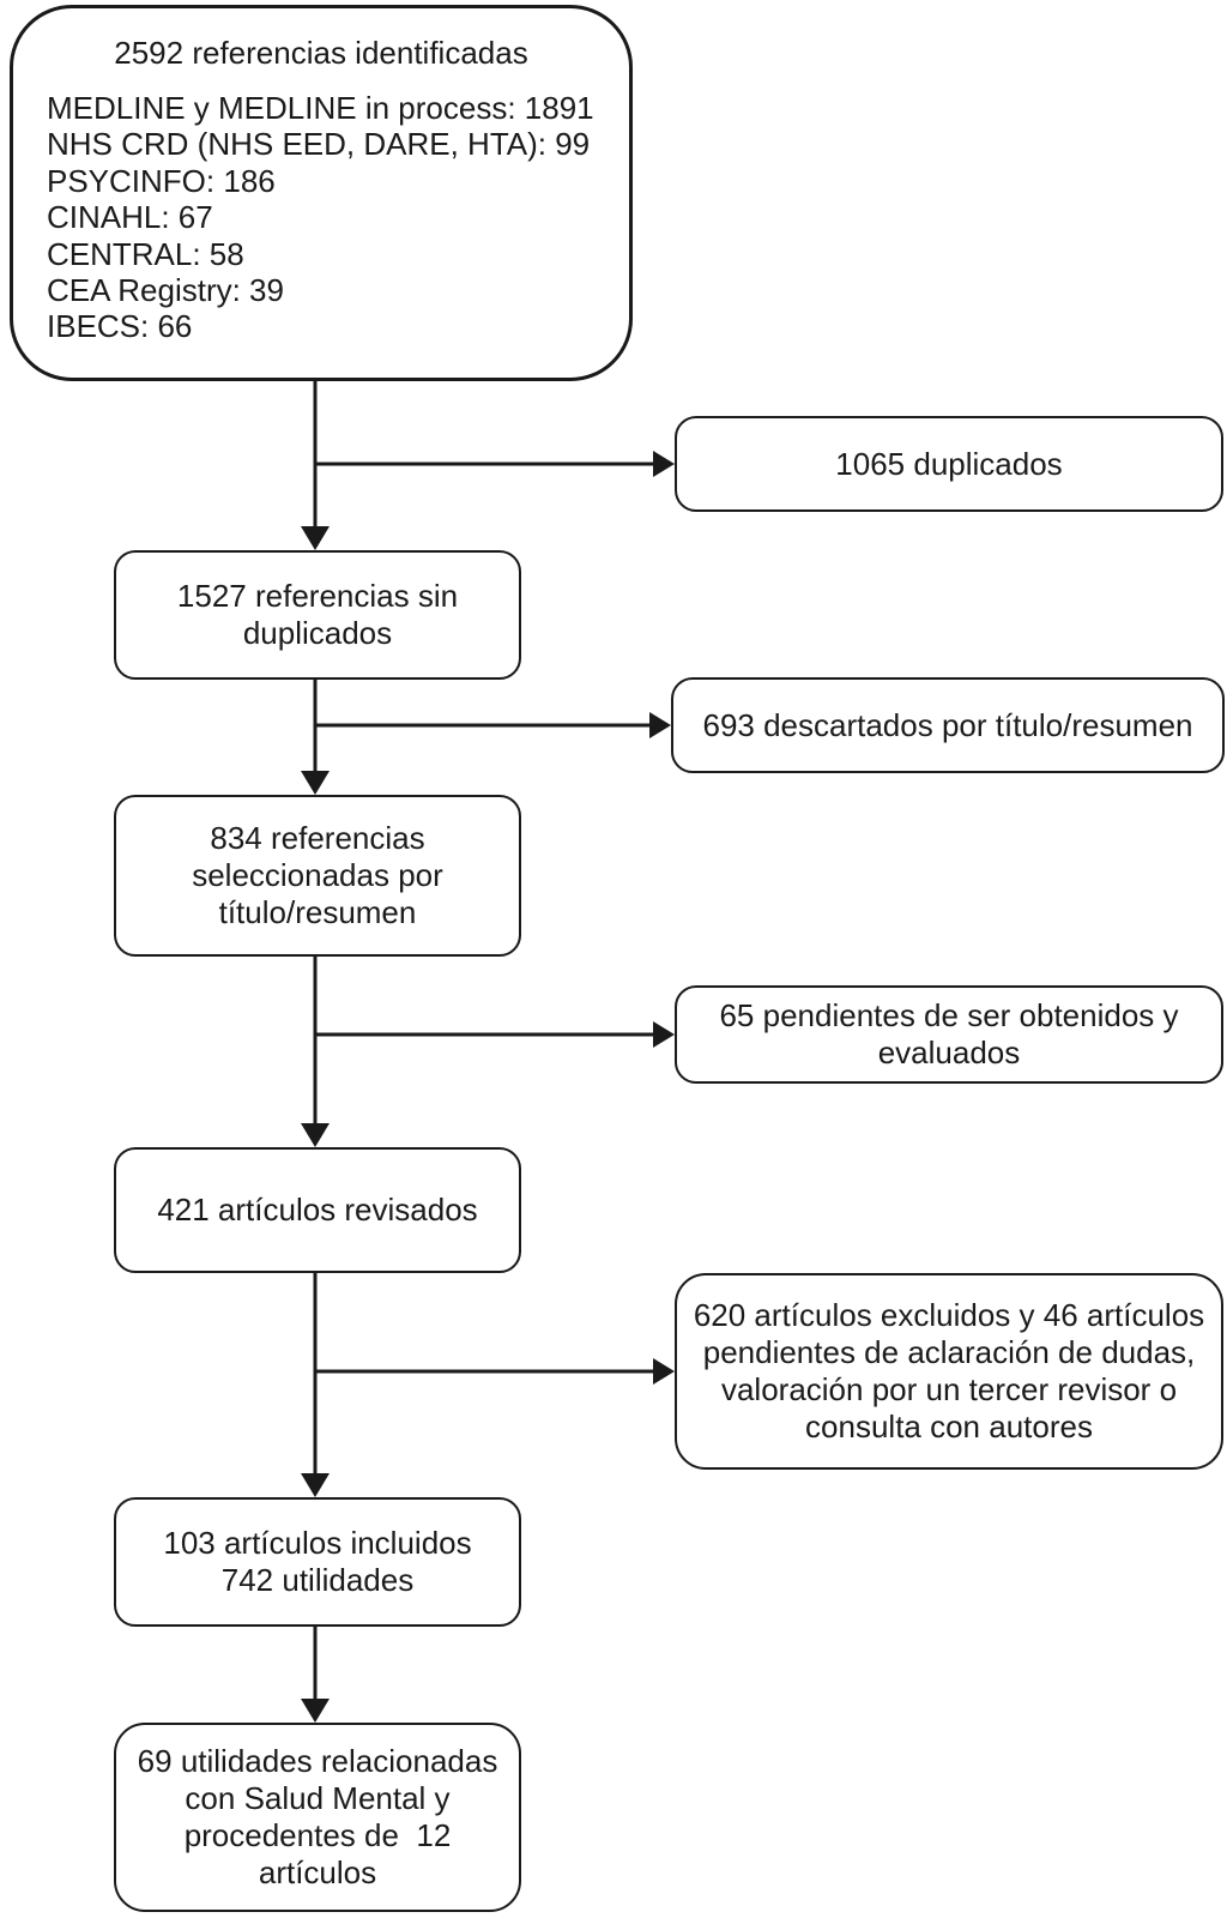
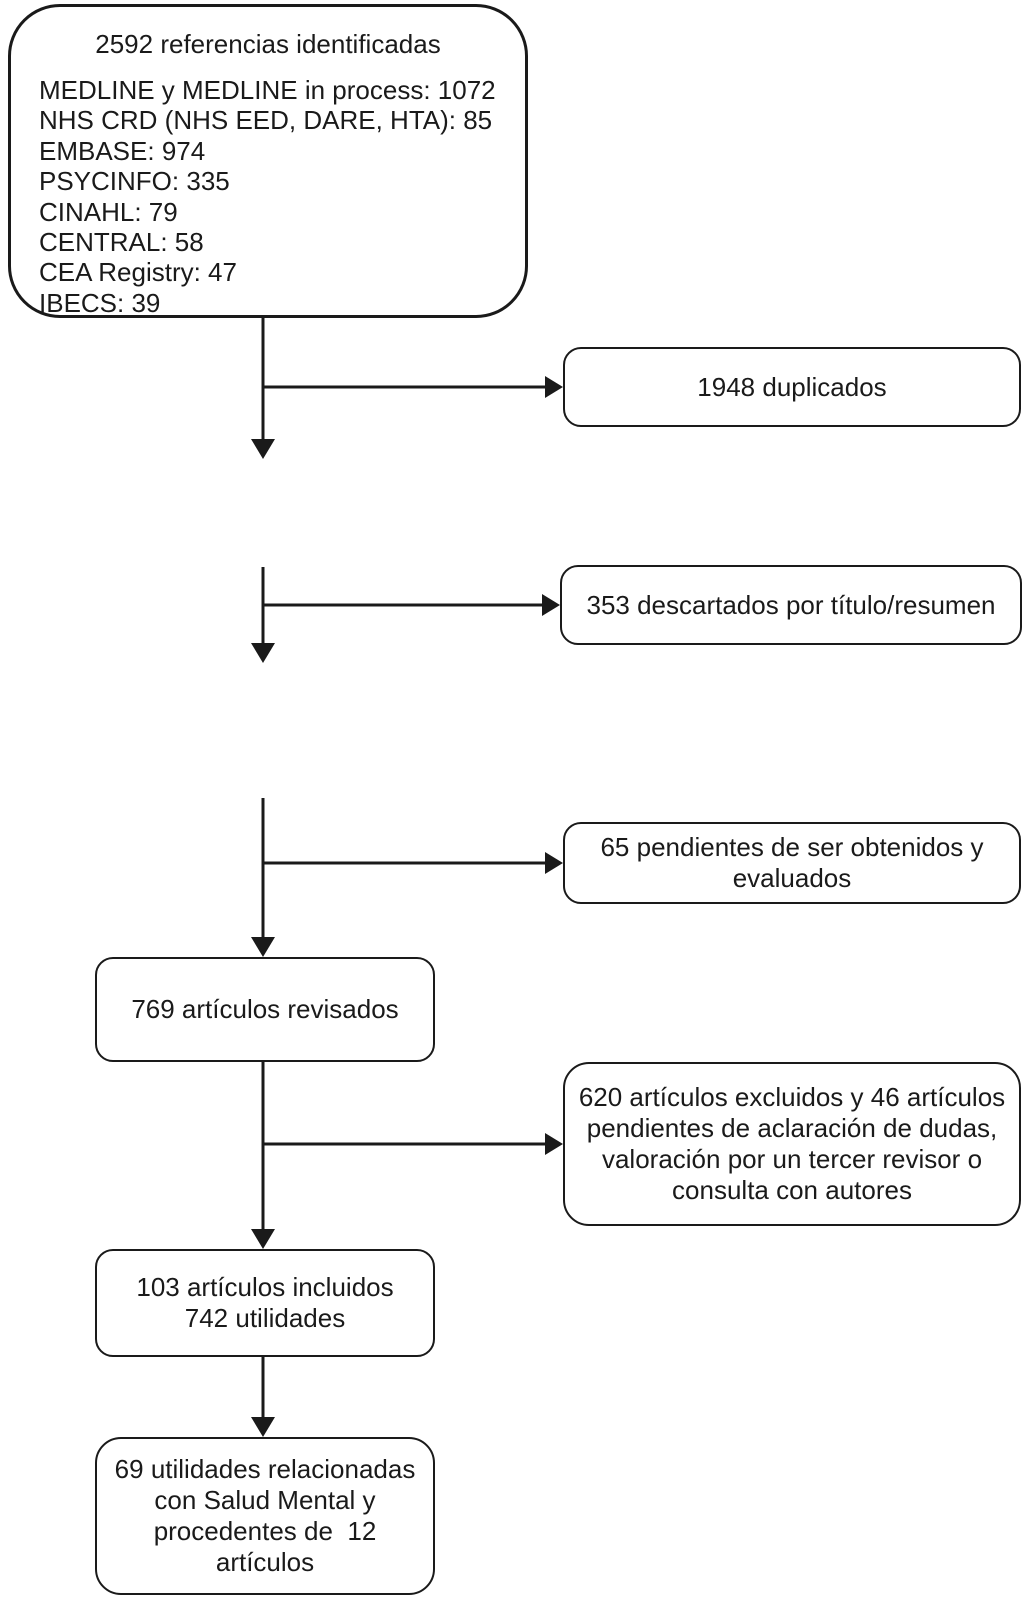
  2592 referencias identificadas
- MEDLINE y MEDLINE in process: 1891
+ MEDLINE y MEDLINE in process: 1072
- NHS CRD (NHS EED, DARE, HTA): 99
+ NHS CRD (NHS EED, DARE, HTA): 85
+ EMBASE: 974
- PSYCINFO: 186
+ PSYCINFO: 335
- CINAHL: 67
+ CINAHL: 79
  CENTRAL: 58
- CEA Registry: 39
+ CEA Registry: 47
- IBECS: 66
+ IBECS: 39
- 1065 duplicados
+ 1948 duplicados
- 1527 referencias sin
- duplicados
- 693 descartados por título/resumen
+ 353 descartados por título/resumen
- 834 referencias
- seleccionadas por
- título/resumen
  65 pendientes de ser obtenidos y
  evaluados
- 421 artículos revisados
+ 769 artículos revisados
  620 artículos excluidos y 46 artículos
  pendientes de aclaración de dudas,
  valoración por un tercer revisor o
  consulta con autores
  103 artículos incluidos
  742 utilidades
  69 utilidades relacionadas
  con Salud Mental y
  procedentes de 12
  artículos
